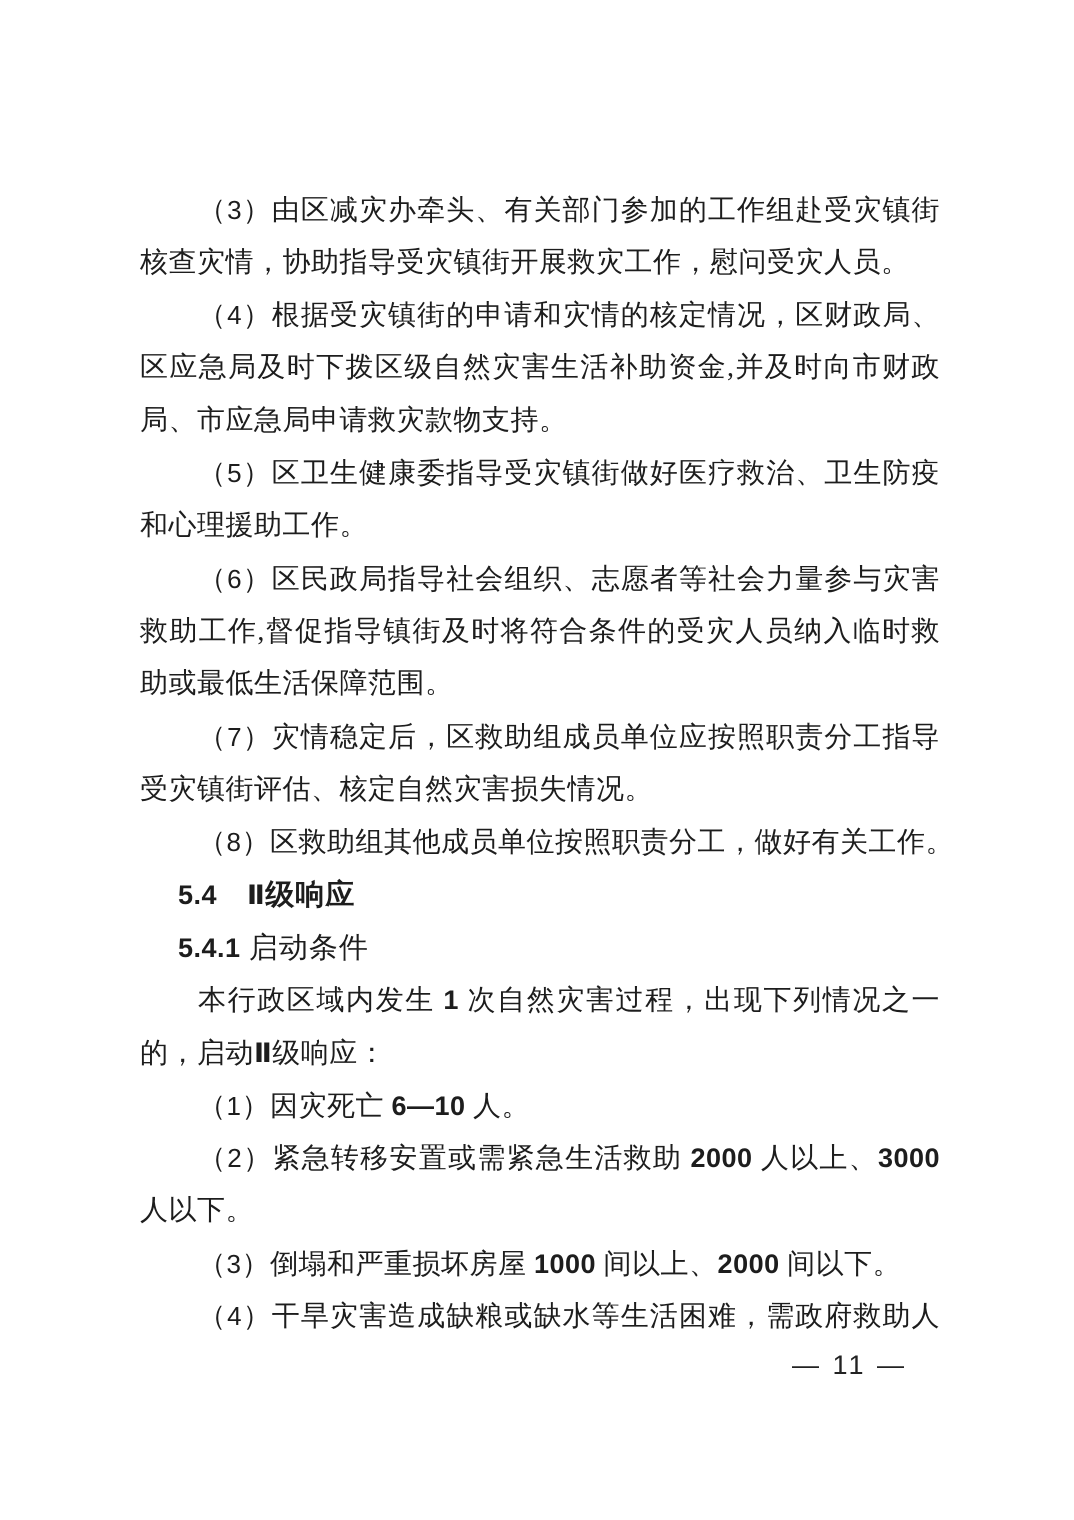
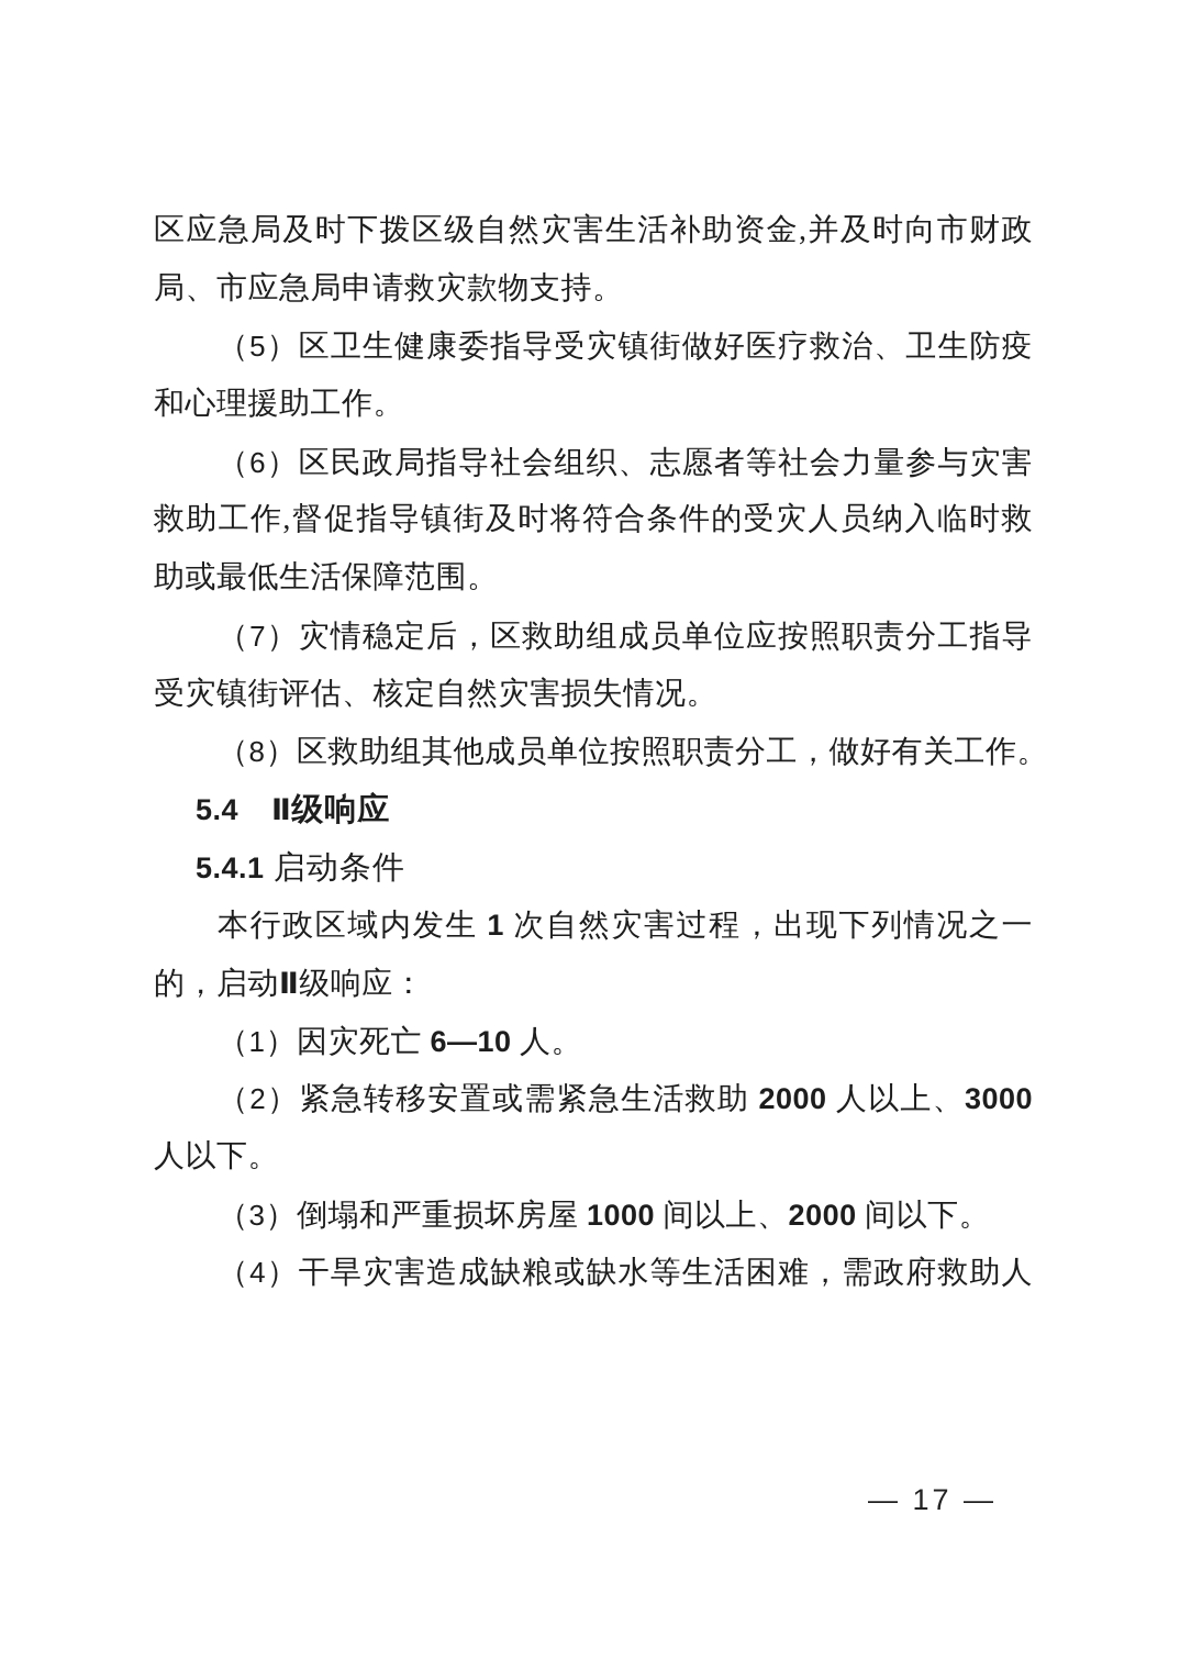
- （3）由区减灾办牵头、有关部门参加的工作组赴受灾镇街
- 核查灾情，协助指导受灾镇街开展救灾工作，慰问受灾人员。
- （4）根据受灾镇街的申请和灾情的核定情况，区财政局、
  区应急局及时下拨区级自然灾害生活补助资金,并及时向市财政
  局、市应急局申请救灾款物支持。
  （5）区卫生健康委指导受灾镇街做好医疗救治、卫生防疫
  和心理援助工作。
  （6）区民政局指导社会组织、志愿者等社会力量参与灾害
  救助工作,督促指导镇街及时将符合条件的受灾人员纳入临时救
  助或最低生活保障范围。
  （7）灾情稳定后，区救助组成员单位应按照职责分工指导
  受灾镇街评估、核定自然灾害损失情况。
  （8）区救助组其他成员单位按照职责分工，做好有关工作。
  5.4 Ⅱ级响应
  5.4.1 启动条件
  本行政区域内发生 1 次自然灾害过程，出现下列情况之一
  的，启动Ⅱ级响应：
  （1）因灾死亡 6—10 人。
  （2）紧急转移安置或需紧急生活救助 2000 人以上、3000
  人以下。
  （3）倒塌和严重损坏房屋 1000 间以上、2000 间以下。
  （4）干旱灾害造成缺粮或缺水等生活困难，需政府救助人
- — 11 —
+ — 17 —
